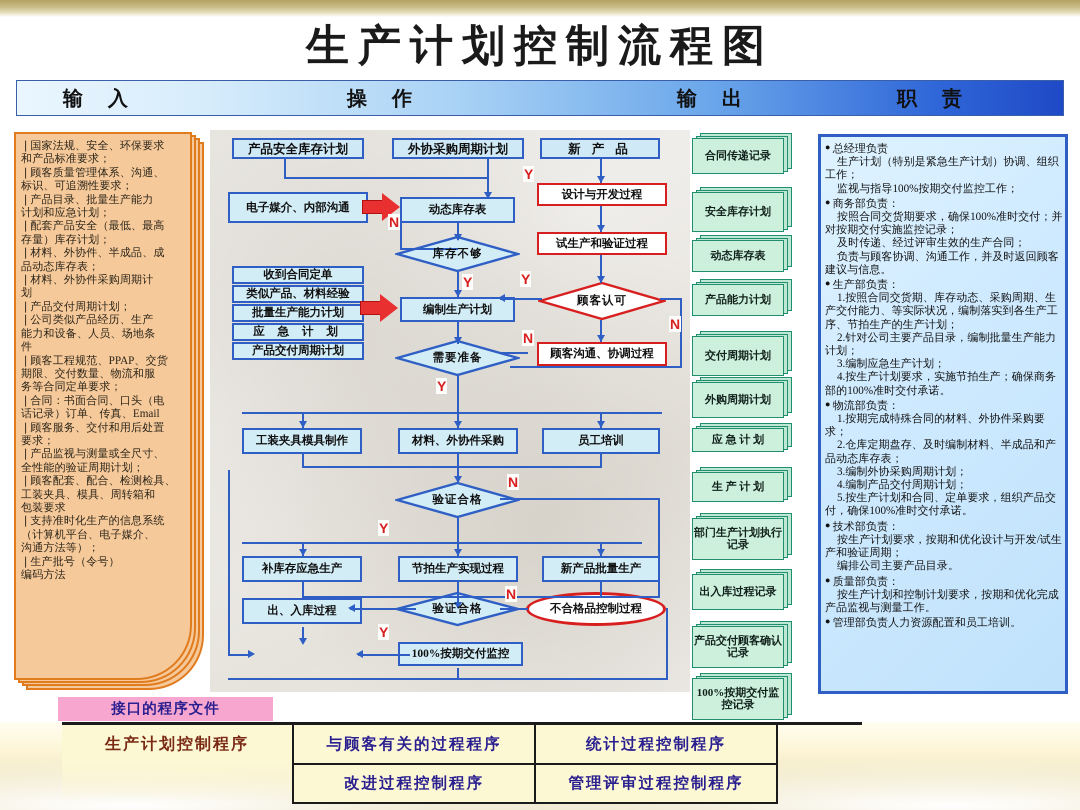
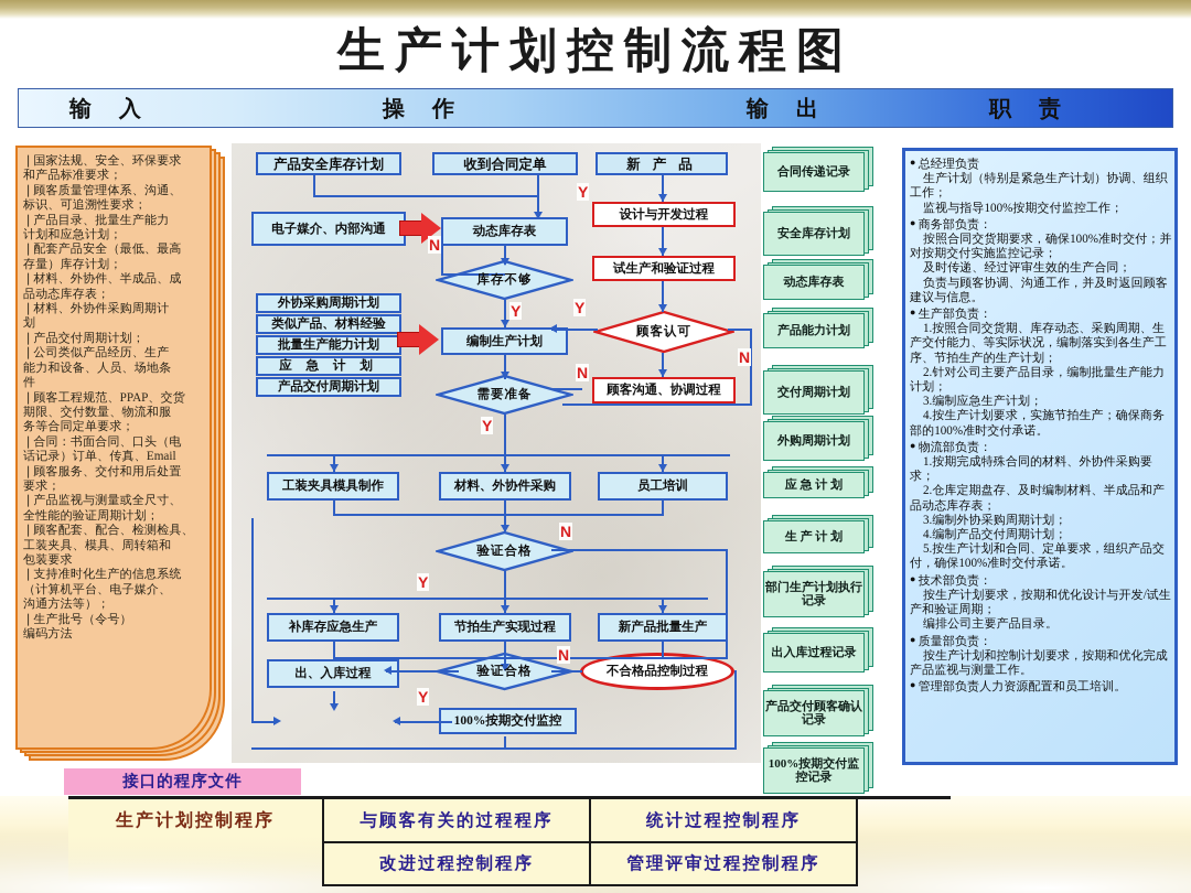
  生产计划控制流程图
  输 入
  操 作
  输 出
  职 责
  ❘国家法规、安全、环保要求
  和产品标准要求；
  ❘顾客质量管理体系、沟通、
  标识、可追溯性要求；
  ❘产品目录、批量生产能力
  计划和应急计划；
  ❘配套产品安全（最低、最高
  存量）库存计划；
  ❘材料、外协件、半成品、成
  品动态库存表；
  ❘材料、外协件采购周期计
  划
  ❘产品交付周期计划；
  ❘公司类似产品经历、生产
  能力和设备、人员、场地条
  件
  ❘顾客工程规范、PPAP、交货
  期限、交付数量、物流和服
  务等合同定单要求；
  ❘合同：书面合同、口头（电
  话记录）订单、传真、Email
  ❘顾客服务、交付和用后处置
  要求；
  ❘产品监视与测量或全尺寸、
  全性能的验证周期计划；
  ❘顾客配套、配合、检测检具、
  工装夹具、模具、周转箱和
  包装要求
  ❘支持准时化生产的信息系统
  （计算机平台、电子媒介、
  沟通方法等）；
  ❘生产批号（令号）
  编码方法
  产品安全库存计划
- 外协采购周期计划
+ 收到合同定单
  新 产 品
  电子媒介、内部沟通
  动态库存表
  设计与开发过程
  试生产和验证过程
  顾客沟通、协调过程
- 收到合同定单
+ 外协采购周期计划
  类似产品、材料经验
  批量生产能力计划
  应 急 计 划
  产品交付周期计划
  编制生产计划
  工装夹具模具制作
  材料、外协件采购
  员工培训
  补库存应急生产
  节拍生产实现过程
  新产品批量生产
  出、入库过程
  100%按期交付监控
  库存不够
  顾客认可
  需要准备
  验证合格
  验证合格
  不合格品控制过程
  N
  Y
  Y
  Y
  N
  N
  Y
  N
  Y
  N
  Y
  合同传递记录
  安全库存计划
  动态库存表
  产品能力计划
  交付周期计划
  外购周期计划
  应 急 计 划
  生 产 计 划
  部门生产计划执行记录
  出入库过程记录
  产品交付顾客确认记录
  100%按期交付监控记录
  总经理负责
  生产计划（特别是紧急生产计划）协调、组织工作；
  监视与指导100%按期交付监控工作；
  商务部负责：
  按照合同交货期要求，确保100%准时交付；并对按期交付实施监控记录；
  及时传递、经过评审生效的生产合同；
  负责与顾客协调、沟通工作，并及时返回顾客建议与信息。
  生产部负责：
  1.按照合同交货期、库存动态、采购周期、生产交付能力、等实际状况，编制落实到各生产工序、节拍生产的生产计划；
  2.针对公司主要产品目录，编制批量生产能力计划；
  3.编制应急生产计划；
  4.按生产计划要求，实施节拍生产；确保商务部的100%准时交付承诺。
  物流部负责：
  1.按期完成特殊合同的材料、外协件采购要求；
  2.仓库定期盘存、及时编制材料、半成品和产品动态库存表；
  3.编制外协采购周期计划；
  4.编制产品交付周期计划；
  5.按生产计划和合同、定单要求，组织产品交付，确保100%准时交付承诺。
  技术部负责：
  按生产计划要求，按期和优化设计与开发/试生产和验证周期；
  编排公司主要产品目录。
  质量部负责：
  按生产计划和控制计划要求，按期和优化完成产品监视与测量工作。
  管理部负责人力资源配置和员工培训。
  接口的程序文件
  生产计划控制程序
  与顾客有关的过程程序
  统计过程控制程序
  改进过程控制程序
  管理评审过程控制程序
